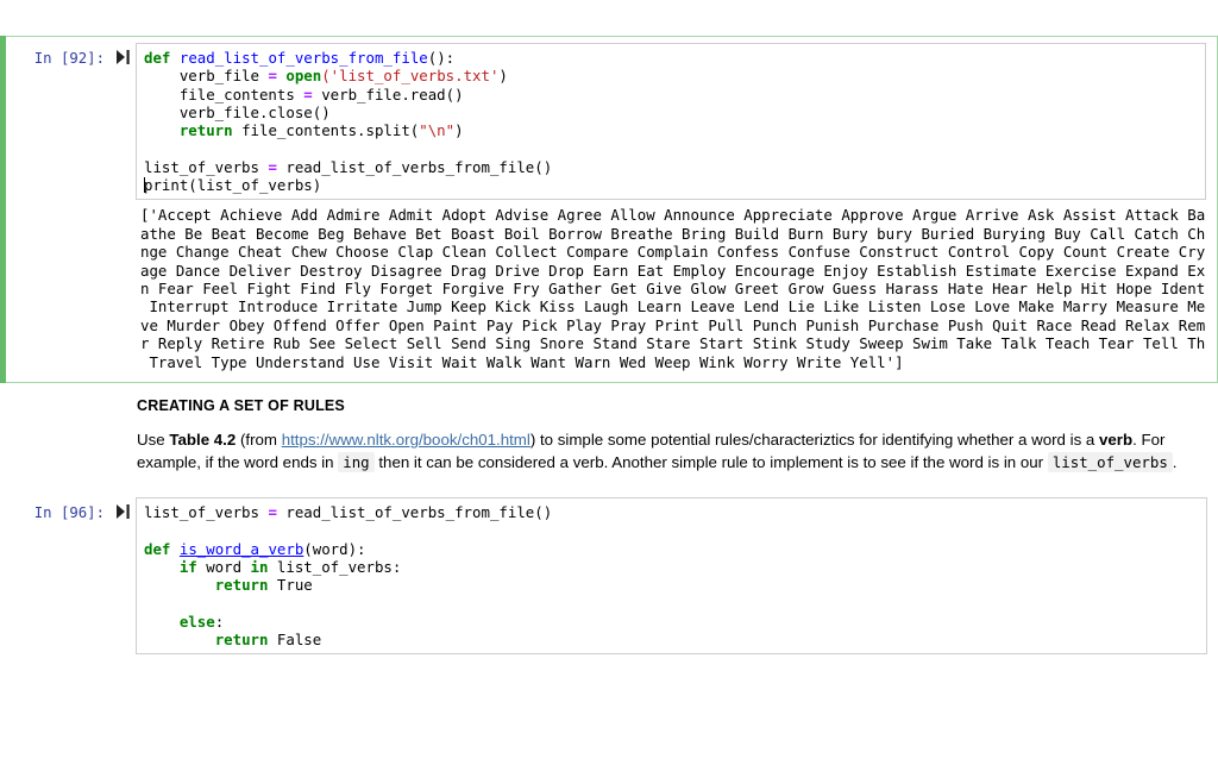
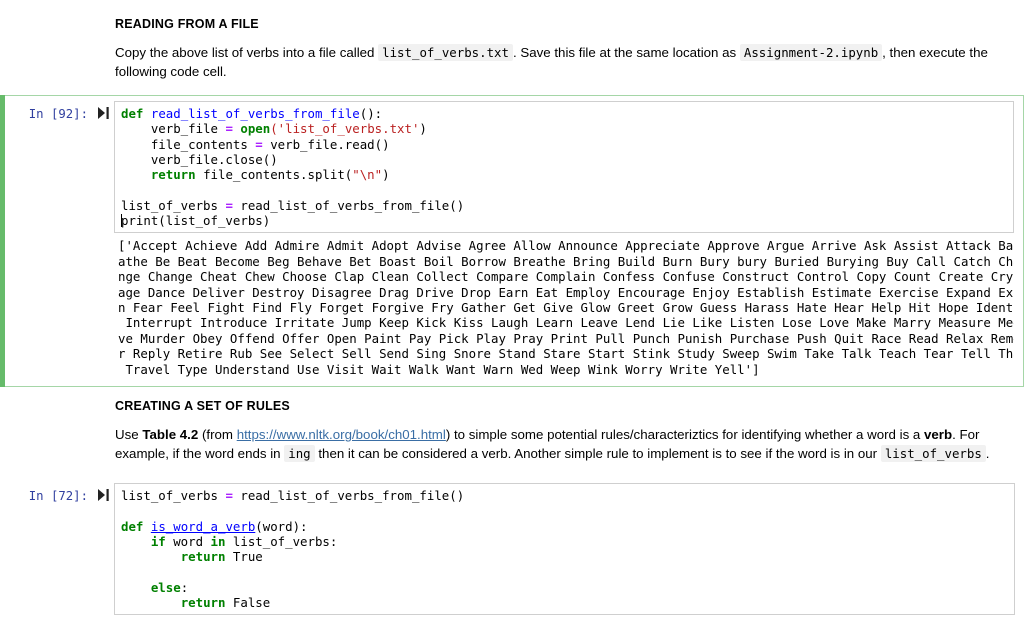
+ READING FROM A FILE
+ Copy the above list of verbs into a file called list_of_verbs.txt . Save this file at the same location as Assignment-2.ipynb , then execute the following code cell.
  In [92]:
  def read_list_of_verbs_from_file():
  verb_file = open('list_of_verbs.txt')
  file_contents = verb_file.read()
  verb_file.close()
  return file_contents.split("\n")
  list_of_verbs = read_list_of_verbs_from_file()
  print(list_of_verbs)
  ['Accept Achieve Add Admire Admit Adopt Advise Agree Allow Announce Appreciate Approve Argue Arrive Ask Assist Attack Ba
  athe Be Beat Become Beg Behave Bet Boast Boil Borrow Breathe Bring Build Burn Bury bury Buried Burying Buy Call Catch Ch
  nge Change Cheat Chew Choose Clap Clean Collect Compare Complain Confess Confuse Construct Control Copy Count Create Cry
  age Dance Deliver Destroy Disagree Drag Drive Drop Earn Eat Employ Encourage Enjoy Establish Estimate Exercise Expand Ex
  n Fear Feel Fight Find Fly Forget Forgive Fry Gather Get Give Glow Greet Grow Guess Harass Hate Hear Help Hit Hope Ident
  Interrupt Introduce Irritate Jump Keep Kick Kiss Laugh Learn Leave Lend Lie Like Listen Lose Love Make Marry Measure Me
  ve Murder Obey Offend Offer Open Paint Pay Pick Play Pray Print Pull Punch Punish Purchase Push Quit Race Read Relax Rem
  r Reply Retire Rub See Select Sell Send Sing Snore Stand Stare Start Stink Study Sweep Swim Take Talk Teach Tear Tell Th
  Travel Type Understand Use Visit Wait Walk Want Warn Wed Weep Wink Worry Write Yell']
  CREATING A SET OF RULES
  Use Table 4.2 (from https://www.nltk.org/book/ch01.html) to simple some potential rules/characteriztics for identifying whether a word is a verb. For example, if the word ends in ing then it can be considered a verb. Another simple rule to implement is to see if the word is in our list_of_verbs .
- In [96]:
+ In [72]:
  list_of_verbs = read_list_of_verbs_from_file()
  def is_word_a_verb(word):
  if word in list_of_verbs:
  return True
  else:
  return False
